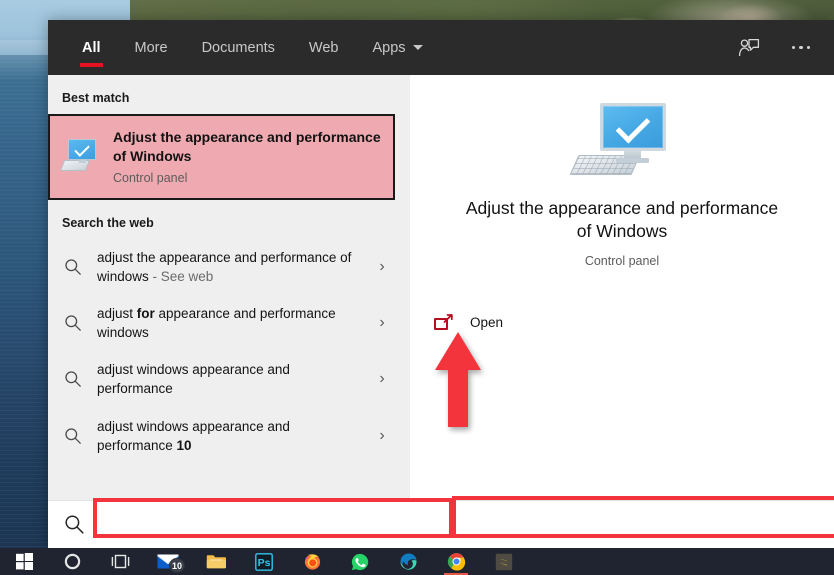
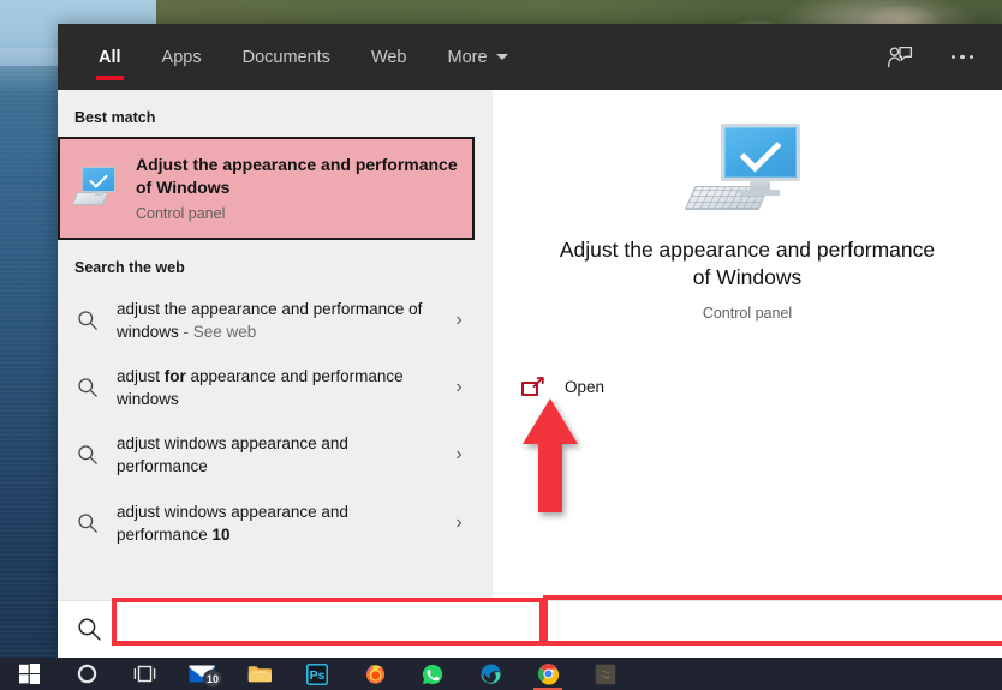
  All
- More
+ Apps
  Documents
  Web
- Apps
+ More
  Best match
  Adjust the appearance and performance of Windows
  Control panel
  Search the web
  adjust the appearance and performance of windows - See web
  ›
  adjust for appearance and performance windows
  ›
  adjust windows appearance and performance
  ›
  adjust windows appearance and performance 10
  ›
  Adjust the appearance and performance of Windows
  Control panel
  Open
  10
  Ps
